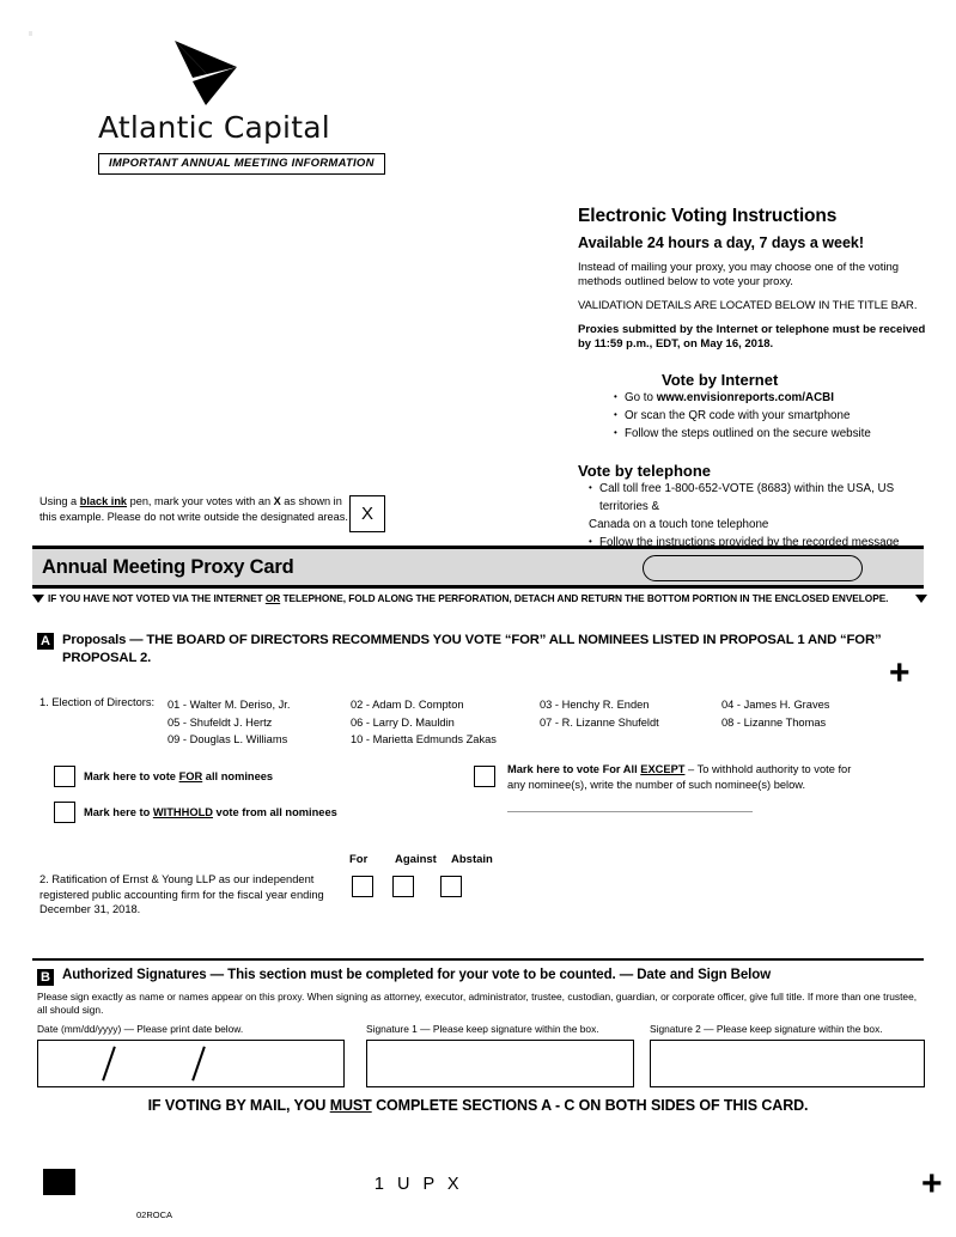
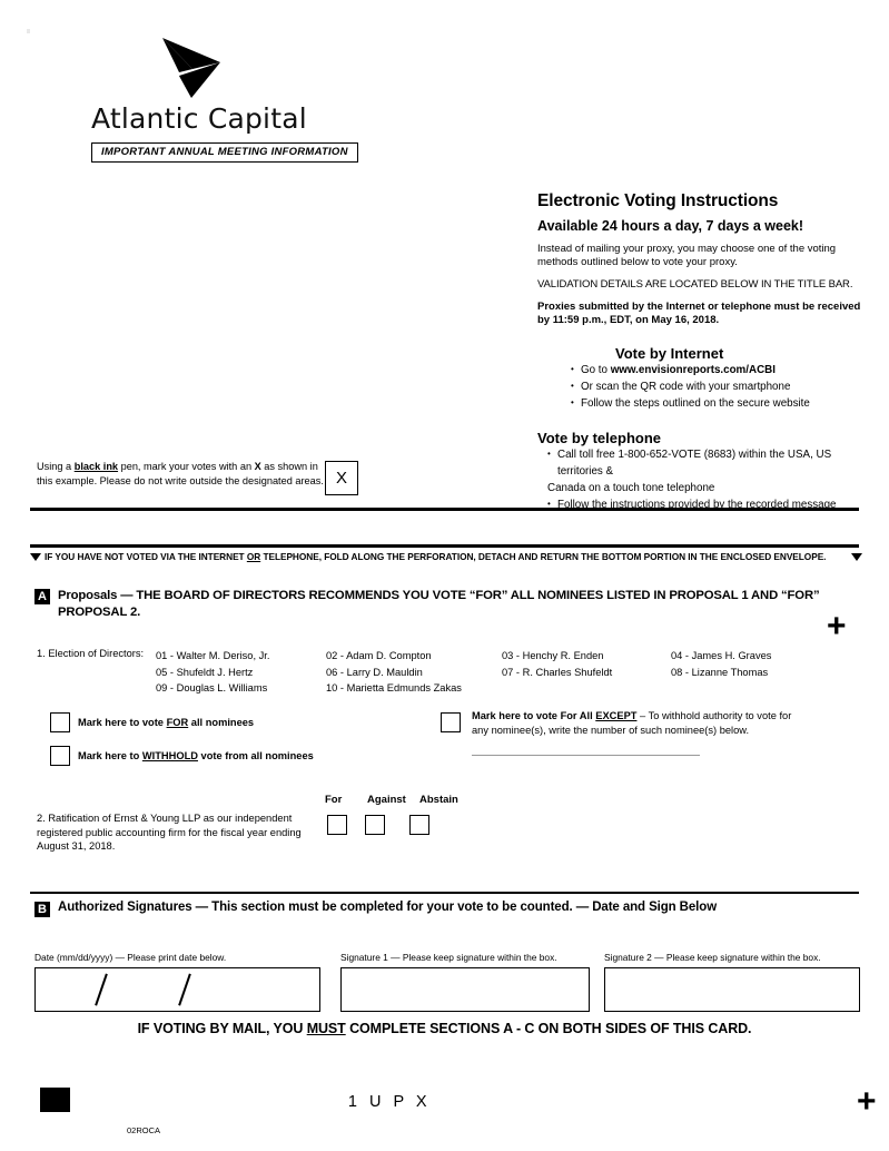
  Atlantic Capital
  IMPORTANT ANNUAL MEETING INFORMATION
  Electronic Voting Instructions
  Available 24 hours a day, 7 days a week!
  Instead of mailing your proxy, you may choose one of the voting methods outlined below to vote your proxy.
  VALIDATION DETAILS ARE LOCATED BELOW IN THE TITLE BAR.
  Proxies submitted by the Internet or telephone must be received by 11:59 p.m., EDT, on May 16, 2018.
  Vote by Internet
  Go to www.envisionreports.com/ACBI
  Or scan the QR code with your smartphone
  Follow the steps outlined on the secure website
  Vote by telephone
  Call toll free 1-800-652-VOTE (8683) within the USA, US territories &
  Canada on a touch tone telephone
  Follow the instructions provided by the recorded message
  Using a black ink pen, mark your votes with an X as shown in this example. Please do not write outside the designated areas.
  X
- Annual Meeting Proxy Card
  IF YOU HAVE NOT VOTED VIA THE INTERNET OR TELEPHONE, FOLD ALONG THE PERFORATION, DETACH AND RETURN THE BOTTOM PORTION IN THE ENCLOSED ENVELOPE.
  A
  Proposals — THE BOARD OF DIRECTORS RECOMMENDS YOU VOTE “FOR” ALL NOMINEES LISTED IN PROPOSAL 1 AND “FOR” PROPOSAL 2.
  +
  1. Election of Directors:
  01 - Walter M. Deriso, Jr.
  05 - Shufeldt J. Hertz
  09 - Douglas L. Williams
  02 - Adam D. Compton
  06 - Larry D. Mauldin
  10 - Marietta Edmunds Zakas
  03 - Henchy R. Enden
- 07 - R. Lizanne Shufeldt
+ 07 - R. Charles Shufeldt
  04 - James H. Graves
  08 - Lizanne Thomas
  Mark here to vote FOR all nominees
  Mark here to WITHHOLD vote from all nominees
  Mark here to vote For All EXCEPT – To withhold authority to vote for any nominee(s), write the number of such nominee(s) below.
  For Against Abstain
  2. Ratification of Ernst & Young LLP as our independent
  registered public accounting firm for the fiscal year ending
- December 31, 2018.
+ August 31, 2018.
  B
  Authorized Signatures — This section must be completed for your vote to be counted. — Date and Sign Below
- Please sign exactly as name or names appear on this proxy. When signing as attorney, executor, administrator, trustee, custodian, guardian, or corporate officer, give full title. If more than one trustee, all should sign.
  Date (mm/dd/yyyy) — Please print date below.
  Signature 1 — Please keep signature within the box.
  Signature 2 — Please keep signature within the box.
  IF VOTING BY MAIL, YOU MUST COMPLETE SECTIONS A - C ON BOTH SIDES OF THIS CARD.
  1 U P X
  +
  02ROCA
